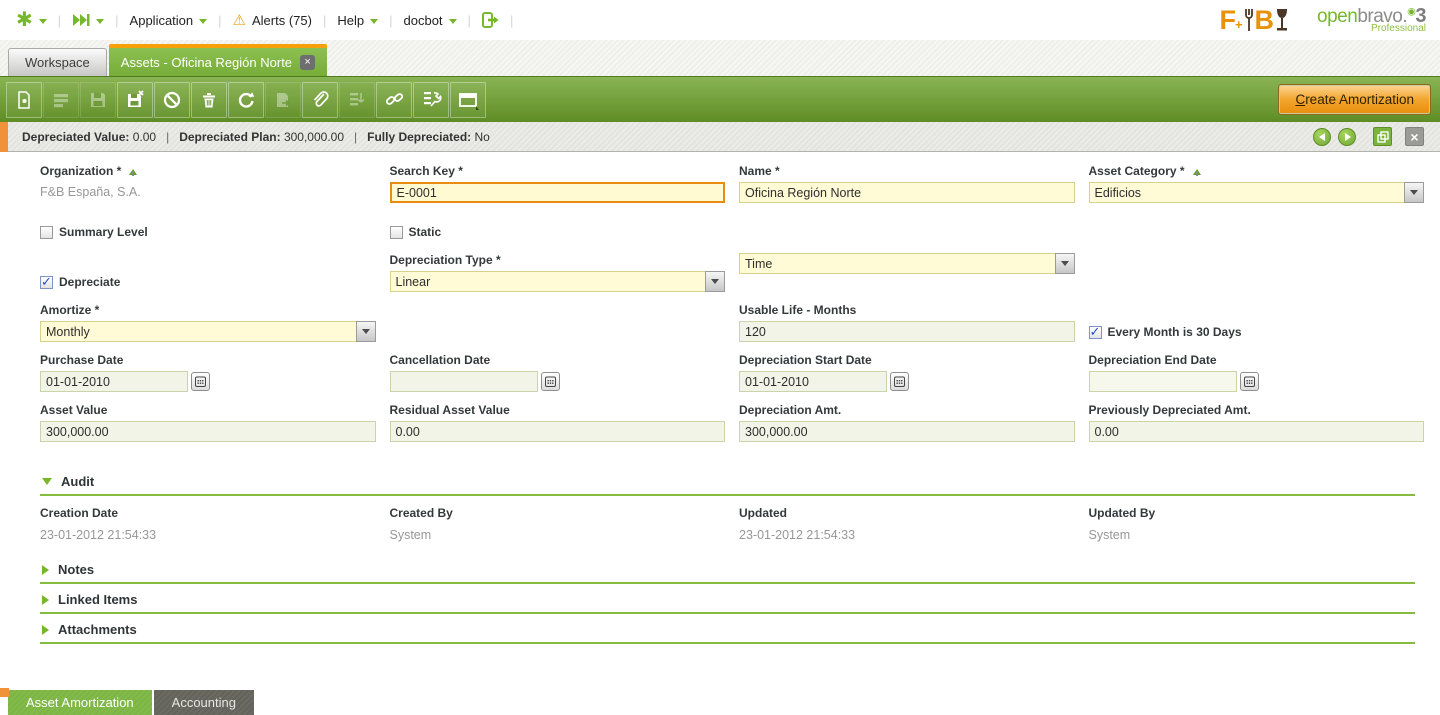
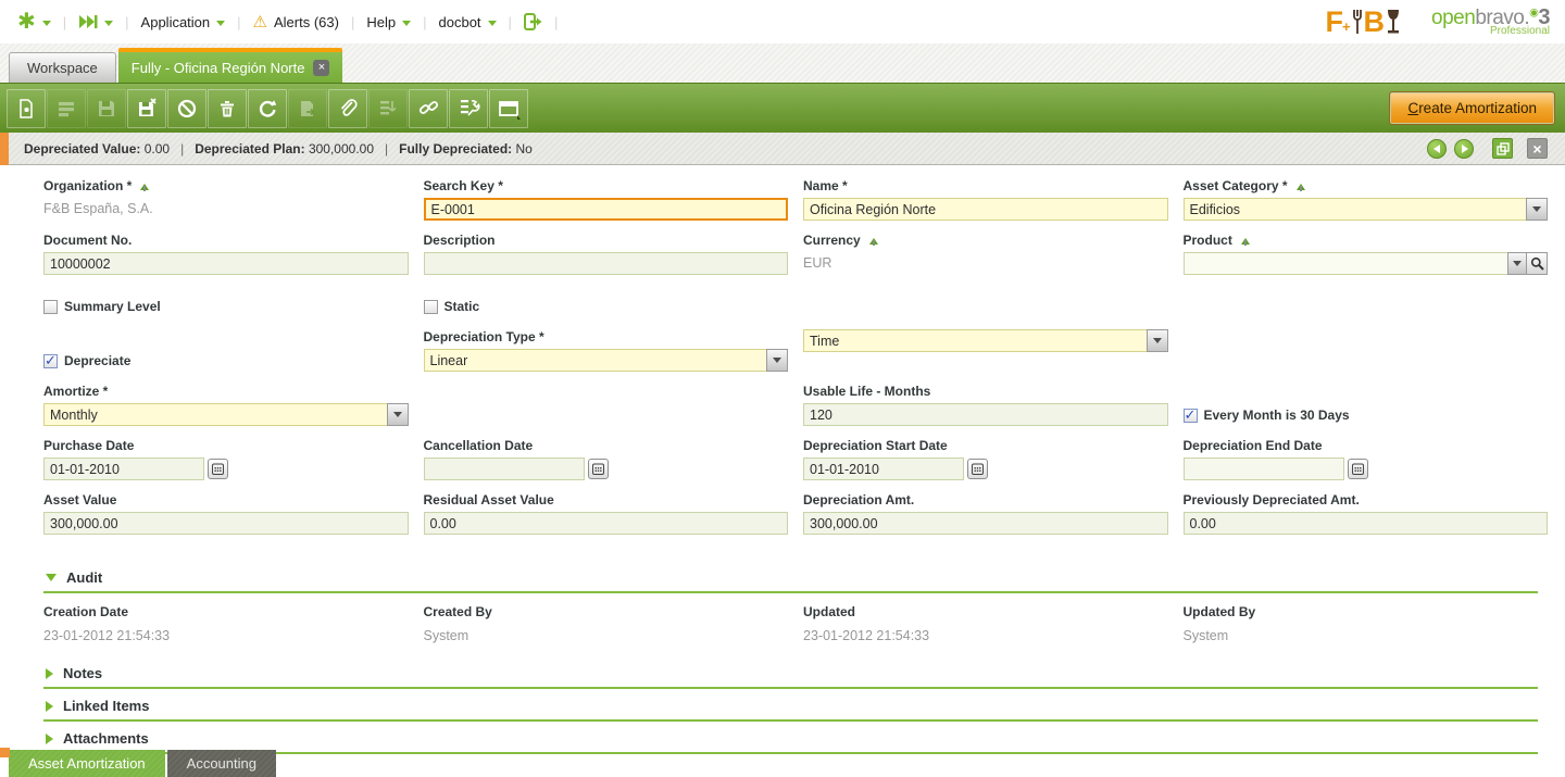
  ✱
  |
  |
  Application
  |
  ⚠
- Alerts (75)
+ Alerts (63)
  |
  Help
  |
  docbot
  |
  |
  F
  +
  B
  openbravo.◉3
  Professional
  Workspace
- Assets - Oficina Región Norte
+ Fully - Oficina Región Norte
  ×
  Create Amortization
  Depreciated Value: 0.00
  |
  Depreciated Plan: 300,000.00
  |
  Fully Depreciated: No
  ×
  Organization *
  F&B España, S.A.
  Search Key *
  E-0001
  Name *
  Oficina Región Norte
  Asset Category *
  Edificios
+ Document No.
+ 10000002
+ Description
+ Currency
+ EUR
+ Product
  Summary Level
  Static
  Depreciate
  Depreciation Type *
  Linear
  Time
  Amortize *
  Monthly
  Usable Life - Months
  120
  Every Month is 30 Days
  Purchase Date
  01-01-2010
  Cancellation Date
  Depreciation Start Date
  01-01-2010
  Depreciation End Date
  Asset Value
  300,000.00
  Residual Asset Value
  0.00
  Depreciation Amt.
  300,000.00
  Previously Depreciated Amt.
  0.00
  Audit
  Creation Date
  23-01-2012 21:54:33
  Created By
  System
  Updated
  23-01-2012 21:54:33
  Updated By
  System
  Notes
  Linked Items
  Attachments
  Asset Amortization
  Accounting
